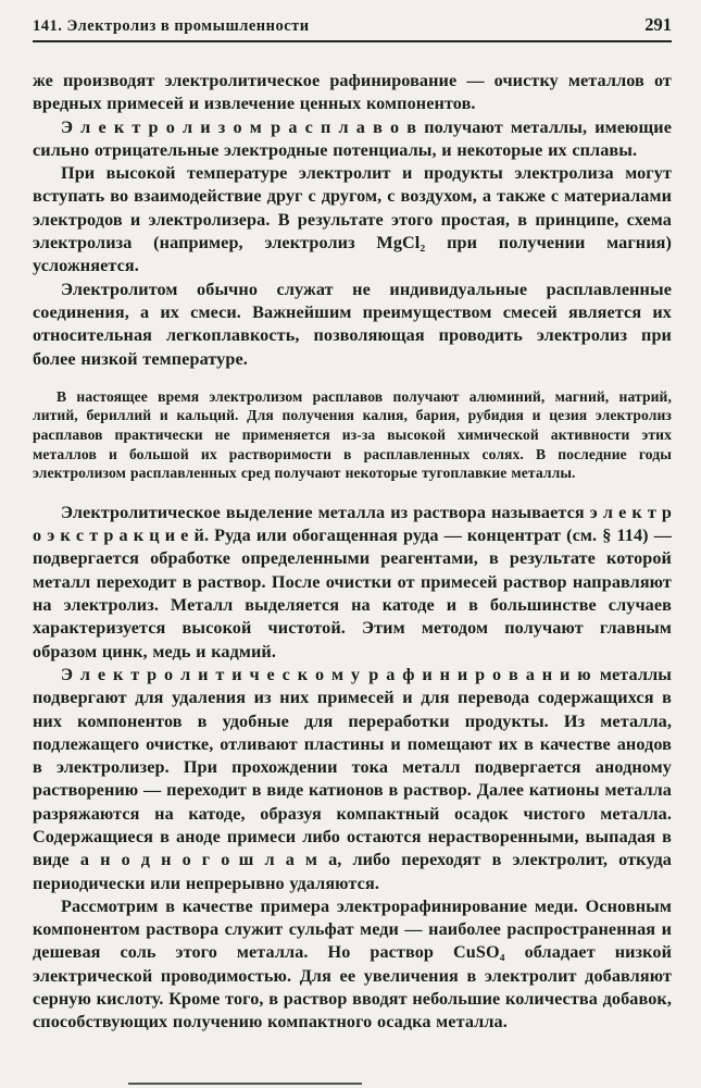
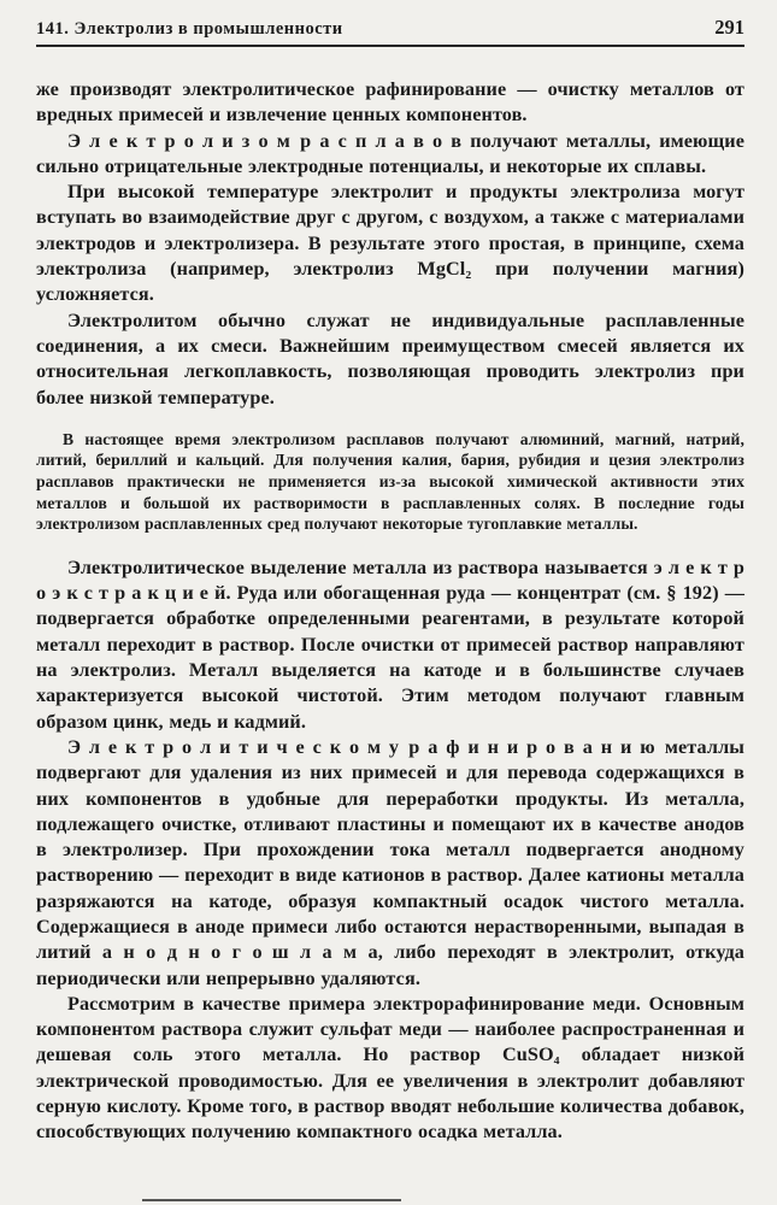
  141. Электролиз в промышленности
  291
  же производят электролитическое рафинирование — очистку металлов от вредных примесей и извлечение ценных компонентов.
  Э л е к т р о л и з о м р а с п л а в о в получают металлы, имеющие сильно отрицательные электродные потенциалы, и некоторые их сплавы.
  При высокой температуре электролит и продукты электролиза могут вступать во взаимодействие друг с другом, с воздухом, а также с материалами электродов и электролизера. В результате этого простая, в принципе, схема электролиза (например, электролиз MgCl₂ при получении магния) усложняется.
  Электролитом обычно служат не индивидуальные расплавленные соединения, а их смеси. Важнейшим преимуществом смесей является их относительная легкоплавкость, позволяющая проводить электролиз при более низкой температуре.
  В настоящее время электролизом расплавов получают алюминий, магний, натрий, литий, бериллий и кальций. Для получения калия, бария, рубидия и цезия электролиз расплавов практически не применяется из-за высокой химической активности этих металлов и большой их растворимости в расплавленных солях. В последние годы электролизом расплавленных сред получают некоторые тугоплавкие металлы.
- Электролитическое выделение металла из раствора называется э л е к т р о э к с т р а к ц и е й. Руда или обогащенная руда — концентрат (см. § 114) — подвергается обработке определенными реагентами, в результате которой металл переходит в раствор. После очистки от примесей раствор направляют на электролиз. Металл выделяется на катоде и в большинстве случаев характеризуется высокой чистотой. Этим методом получают главным образом цинк, медь и кадмий.
+ Электролитическое выделение металла из раствора называется э л е к т р о э к с т р а к ц и е й. Руда или обогащенная руда — концентрат (см. § 192) — подвергается обработке определенными реагентами, в результате которой металл переходит в раствор. После очистки от примесей раствор направляют на электролиз. Металл выделяется на катоде и в большинстве случаев характеризуется высокой чистотой. Этим методом получают главным образом цинк, медь и кадмий.
- Э л е к т р о л и т и ч е с к о м у р а ф и н и р о в а н и ю металлы подвергают для удаления из них примесей и для перевода содержащихся в них компонентов в удобные для переработки продукты. Из металла, подлежащего очистке, отливают пластины и помещают их в качестве анодов в электролизер. При прохождении тока металл подвергается анодному растворению — переходит в виде катионов в раствор. Далее катионы металла разряжаются на катоде, образуя компактный осадок чистого металла. Содержащиеся в аноде примеси либо остаются нерастворенными, выпадая в виде а н о д н о г о ш л а м а, либо переходят в электролит, откуда периодически или непрерывно удаляются.
+ Э л е к т р о л и т и ч е с к о м у р а ф и н и р о в а н и ю металлы подвергают для удаления из них примесей и для перевода содержащихся в них компонентов в удобные для переработки продукты. Из металла, подлежащего очистке, отливают пластины и помещают их в качестве анодов в электролизер. При прохождении тока металл подвергается анодному растворению — переходит в виде катионов в раствор. Далее катионы металла разряжаются на катоде, образуя компактный осадок чистого металла. Содержащиеся в аноде примеси либо остаются нерастворенными, выпадая в литий а н о д н о г о ш л а м а, либо переходят в электролит, откуда периодически или непрерывно удаляются.
  Рассмотрим в качестве примера электрорафинирование меди. Основным компонентом раствора служит сульфат меди — наиболее распространенная и дешевая соль этого металла. Но раствор CuSO₄ обладает низкой электрической проводимостью. Для ее увеличения в электролит добавляют серную кислоту. Кроме того, в раствор вводят небольшие количества добавок, способствующих получению компактного осадка металла.
